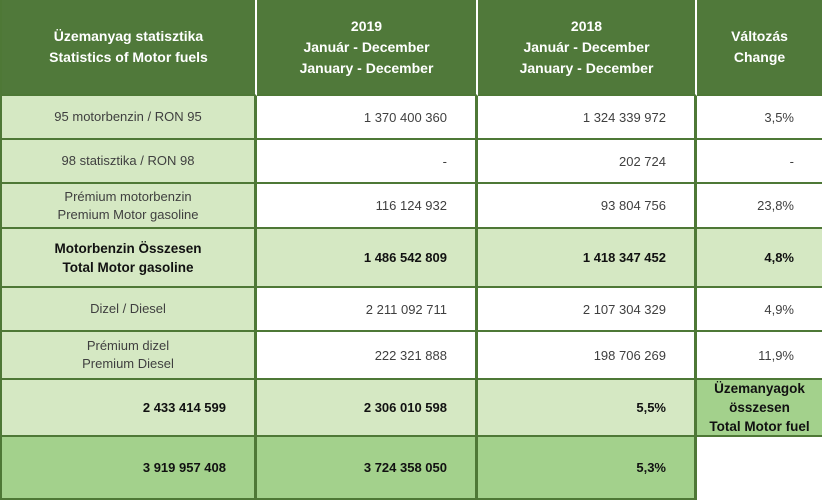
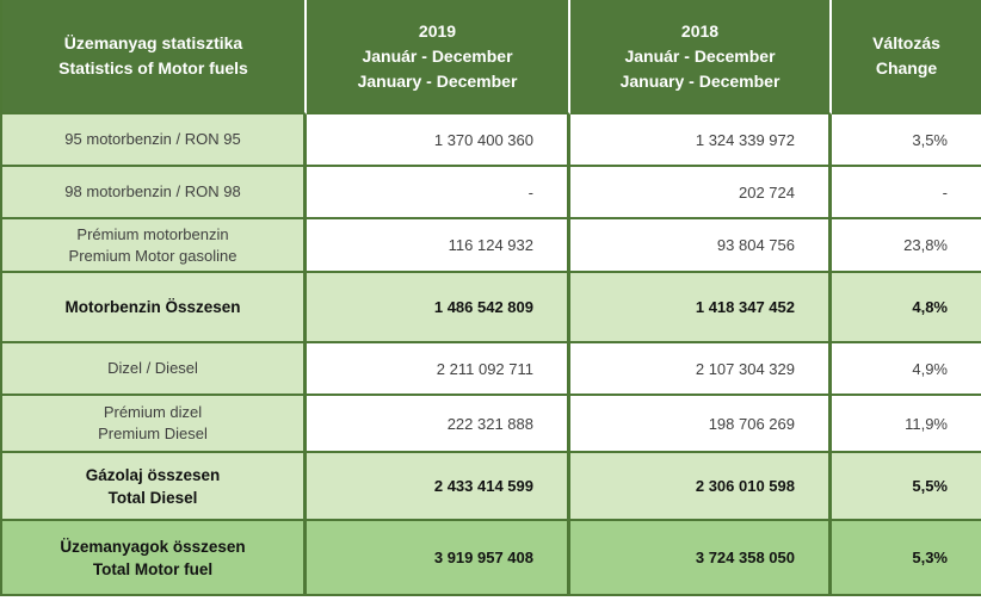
  Üzemanyag statisztika
  Statistics of Motor fuels
  2019
  Január - December
  January - December
  2018
  Január - December
  January - December
  Változás
  Change
  95 motorbenzin / RON 95
  1 370 400 360
  1 324 339 972
  3,5%
- 98 statisztika / RON 98
+ 98 motorbenzin / RON 98
  -
  202 724
  -
  Prémium motorbenzin
  Premium Motor gasoline
  116 124 932
  93 804 756
  23,8%
  Motorbenzin Összesen
- Total Motor gasoline
  1 486 542 809
  1 418 347 452
  4,8%
  Dizel / Diesel
  2 211 092 711
  2 107 304 329
  4,9%
  Prémium dizel
  Premium Diesel
  222 321 888
  198 706 269
  11,9%
+ Gázolaj összesen
+ Total Diesel
  2 433 414 599
  2 306 010 598
  5,5%
  Üzemanyagok összesen
  Total Motor fuel
  3 919 957 408
  3 724 358 050
  5,3%
